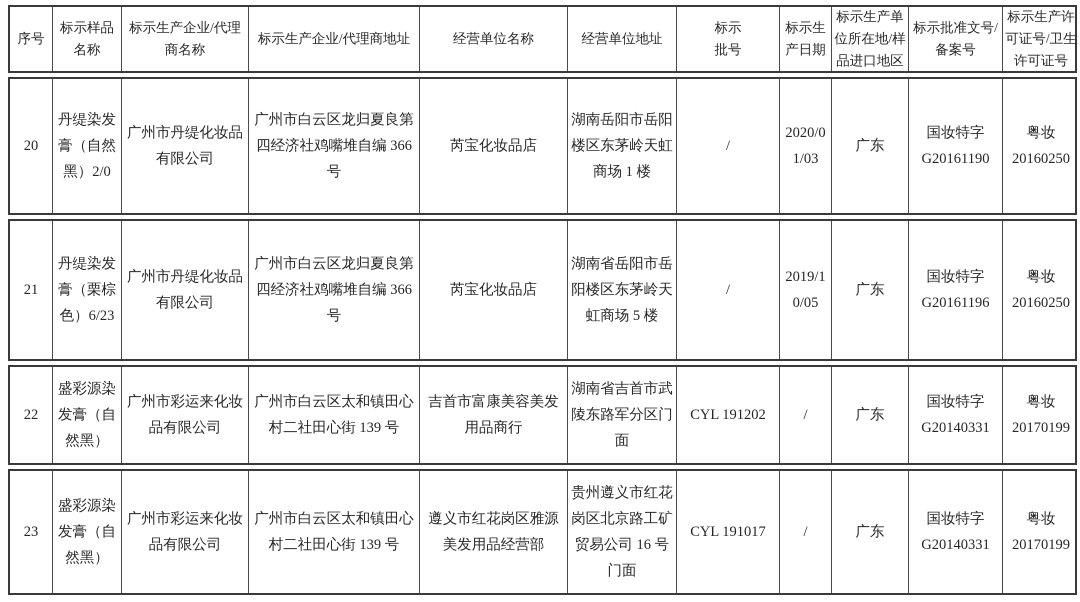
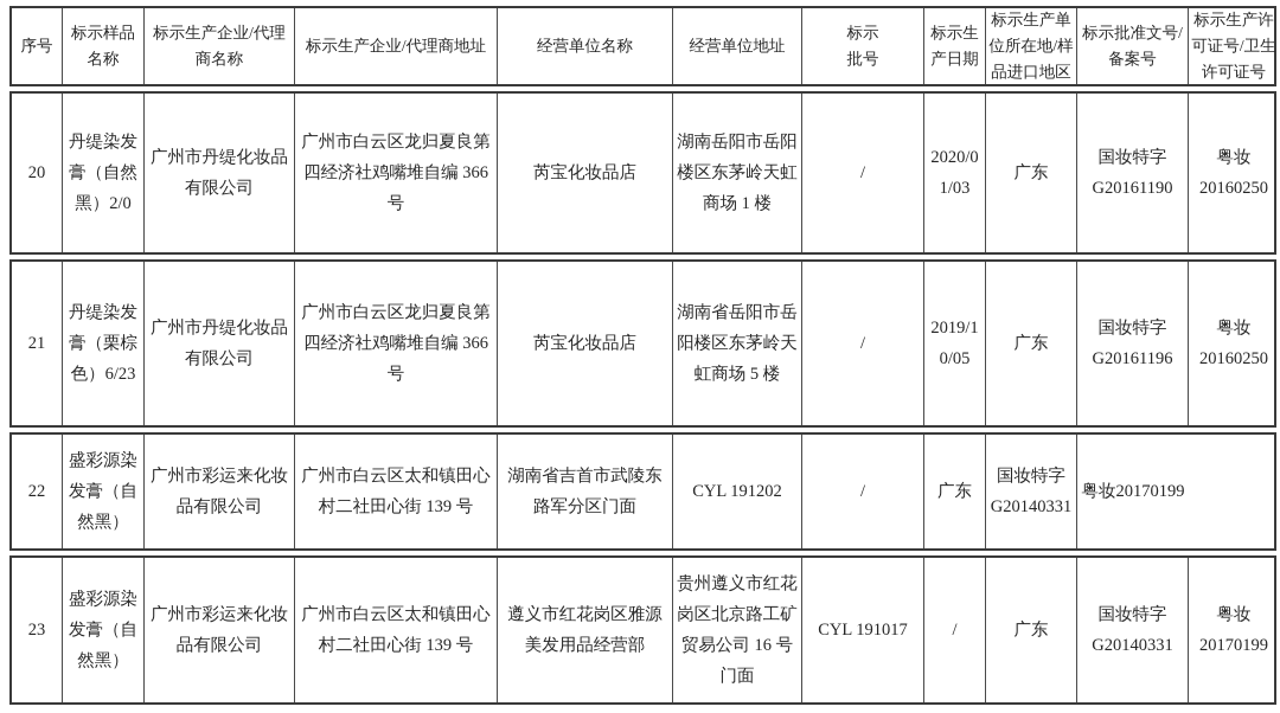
  序号
  标示样品名称
  标示生产企业/代理商名称
  标示生产企业/代理商地址
  经营单位名称
  经营单位地址
  标示批号
  标示生产日期
  标示生产单位所在地/样品进口地区
  标示批准文号/备案号
  标示生产许可证号/卫生许可证号
  20
  丹缇染发膏（自然黑）2/0
  广州市丹缇化妆品有限公司
  广州市白云区龙归夏良第四经济社鸡嘴堆自编 366 号
  芮宝化妆品店
  湖南岳阳市岳阳楼区东茅岭天虹商场 1 楼
  /
  2020/01/03
  广东
  国妆特字G20161190
  粤妆20160250
  21
  丹缇染发膏（栗棕色）6/23
  广州市丹缇化妆品有限公司
  广州市白云区龙归夏良第四经济社鸡嘴堆自编 366 号
  芮宝化妆品店
  湖南省岳阳市岳阳楼区东茅岭天虹商场 5 楼
  /
  2019/10/05
  广东
  国妆特字G20161196
  粤妆20160250
  22
  盛彩源染发膏（自然黑）
  广州市彩运来化妆品有限公司
  广州市白云区太和镇田心村二社田心街 139 号
- 吉首市富康美容美发用品商行
  湖南省吉首市武陵东路军分区门面
  CYL 191202
  /
  广东
  国妆特字G20140331
  粤妆20170199
  23
  盛彩源染发膏（自然黑）
  广州市彩运来化妆品有限公司
  广州市白云区太和镇田心村二社田心街 139 号
  遵义市红花岗区雅源美发用品经营部
  贵州遵义市红花岗区北京路工矿贸易公司 16 号门面
  CYL 191017
  /
  广东
  国妆特字G20140331
  粤妆20170199
